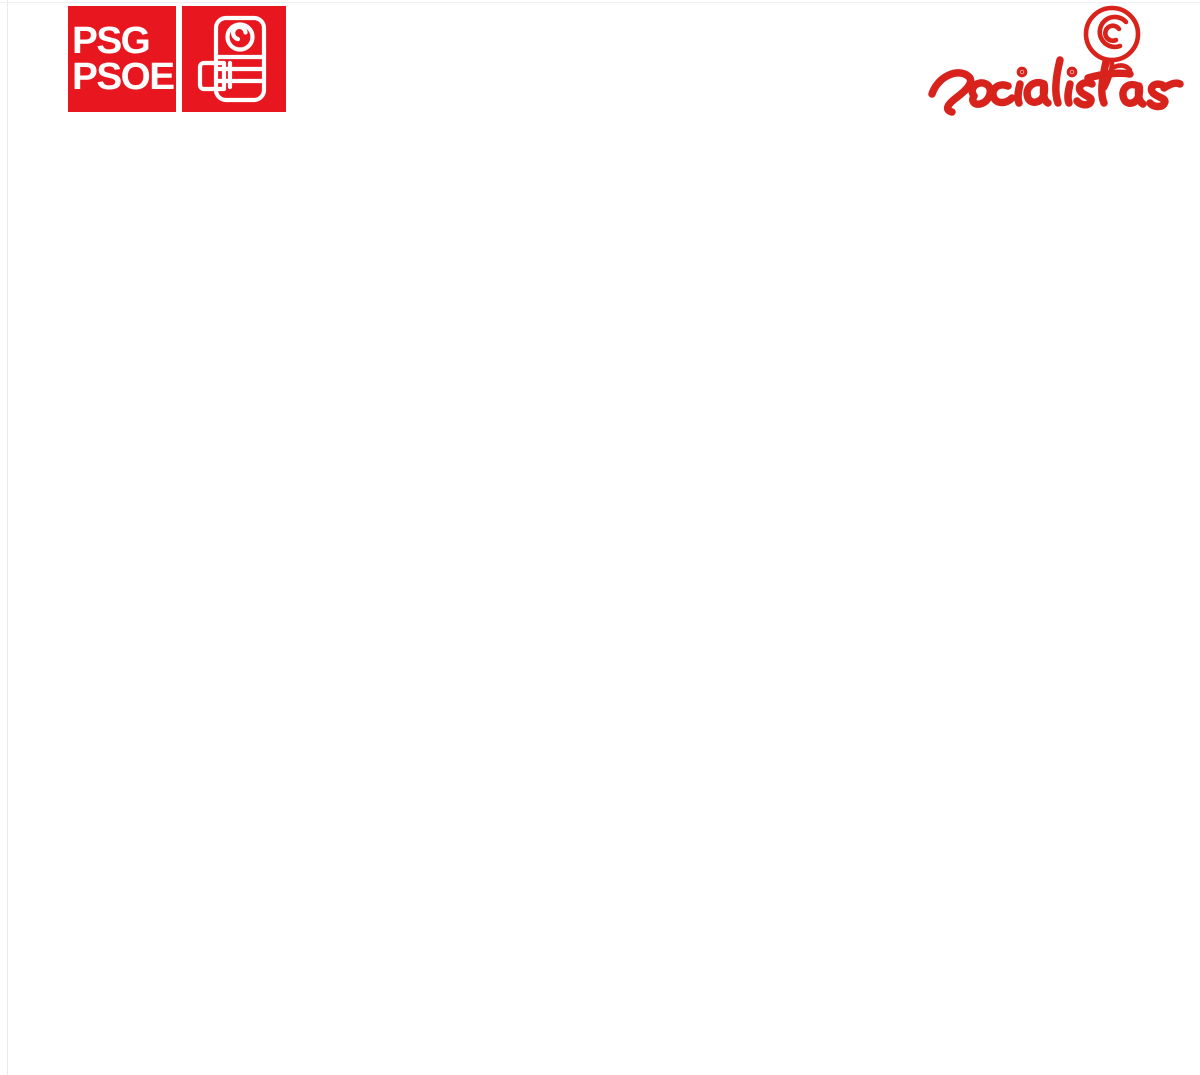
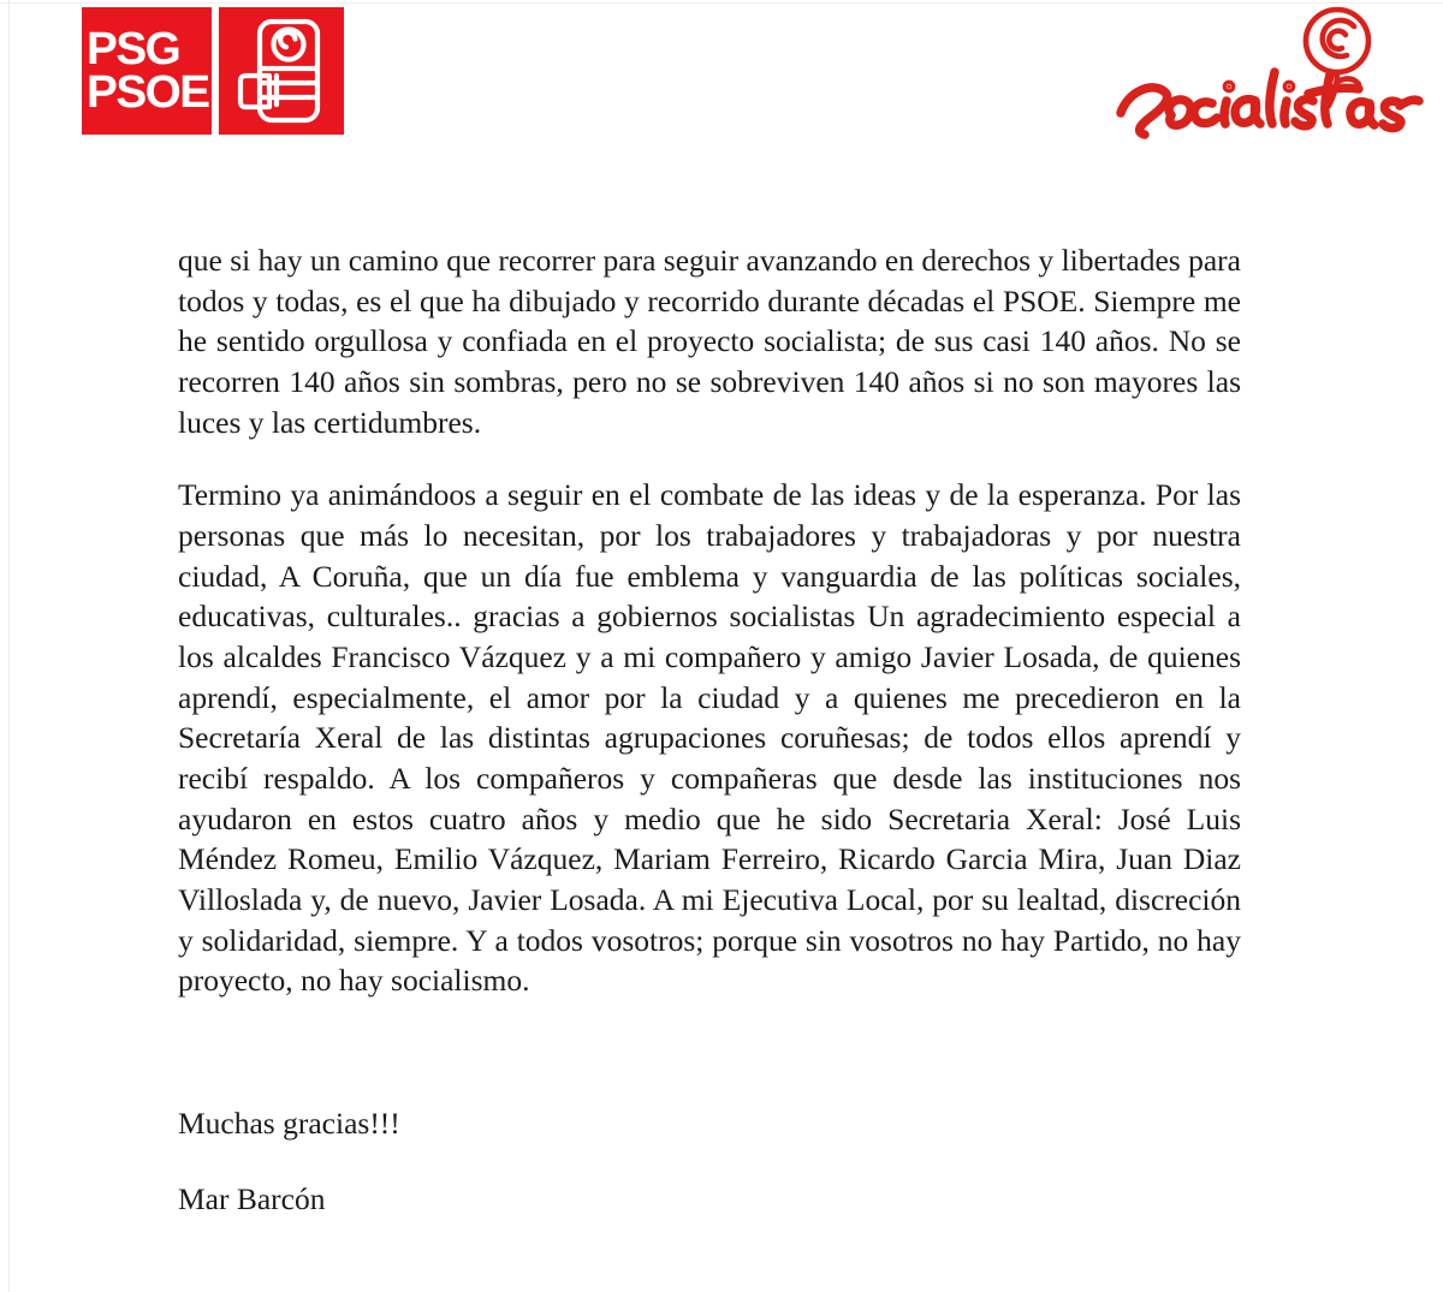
  PSG
  PSOE
+ que si hay un camino que recorrer para seguir avanzando en derechos y libertades para todos y todas, es el que ha dibujado y recorrido durante décadas el PSOE. Siempre me he sentido orgullosa y confiada en el proyecto socialista; de sus casi 140 años. No se recorren 140 años sin sombras, pero no se sobreviven 140 años si no son mayores las luces y las certidumbres.
+ Termino ya animándoos a seguir en el combate de las ideas y de la esperanza. Por las personas que más lo necesitan, por los trabajadores y trabajadoras y por nuestra ciudad, A Coruña, que un día fue emblema y vanguardia de las políticas sociales, educativas, culturales.. gracias a gobiernos socialistas Un agradecimiento especial a los alcaldes Francisco Vázquez y a mi compañero y amigo Javier Losada, de quienes aprendí, especialmente, el amor por la ciudad y a quienes me precedieron en la Secretaría Xeral de las distintas agrupaciones coruñesas; de todos ellos aprendí y recibí respaldo. A los compañeros y compañeras que desde las instituciones nos ayudaron en estos cuatro años y medio que he sido Secretaria Xeral: José Luis Méndez Romeu, Emilio Vázquez, Mariam Ferreiro, Ricardo Garcia Mira, Juan Diaz Villoslada y, de nuevo, Javier Losada. A mi Ejecutiva Local, por su lealtad, discreción y solidaridad, siempre. Y a todos vosotros; porque sin vosotros no hay Partido, no hay proyecto, no hay socialismo.
+ Muchas gracias!!!
+ Mar Barcón
